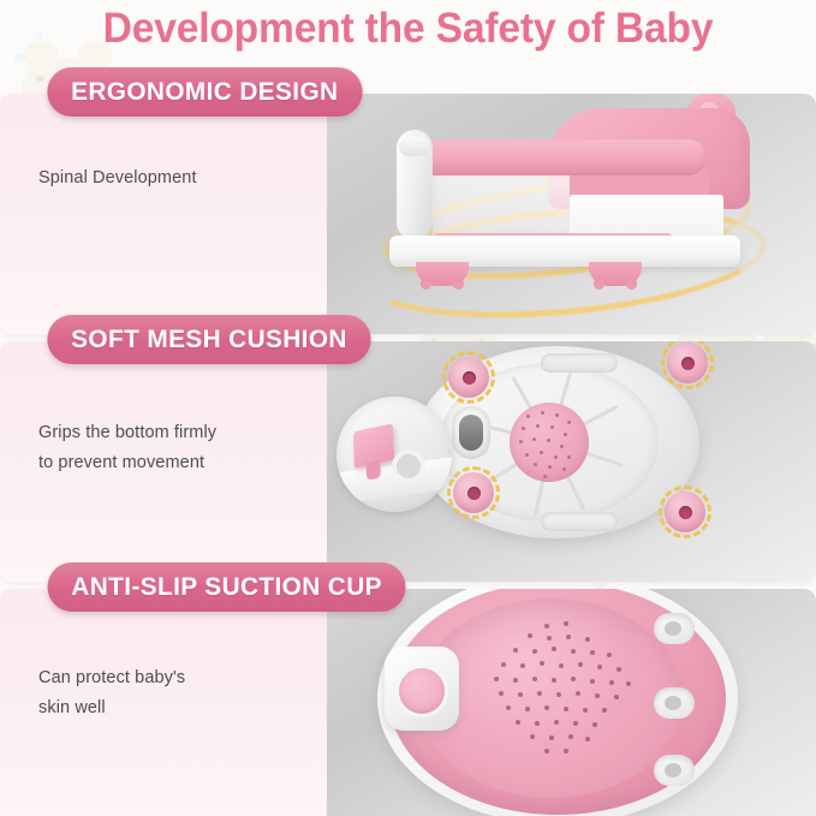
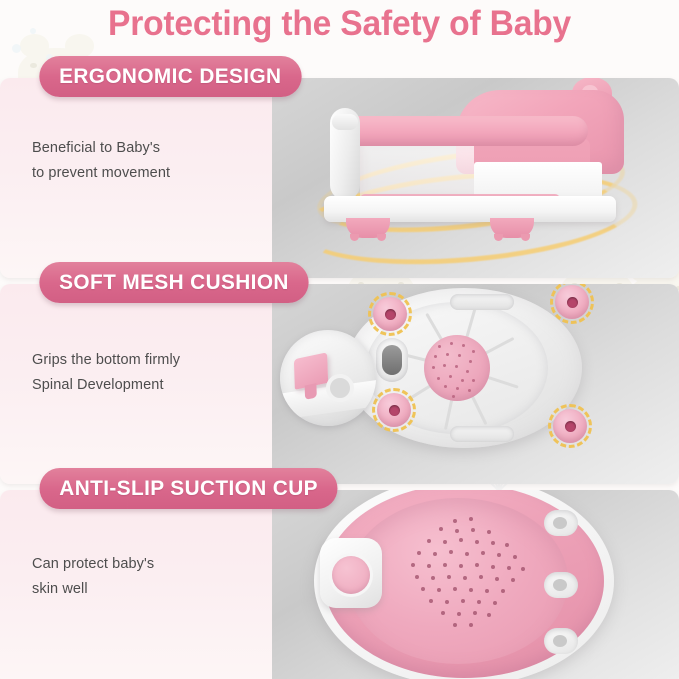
- Development the Safety of Baby
+ Protecting the Safety of Baby
+ Beneficial to Baby's
- Spinal Development
+ to prevent movement
  ERGONOMIC DESIGN
  Grips the bottom firmly
- to prevent movement
+ Spinal Development
  SOFT MESH CUSHION
  Can protect baby's
  skin well
  ANTI-SLIP SUCTION CUP
